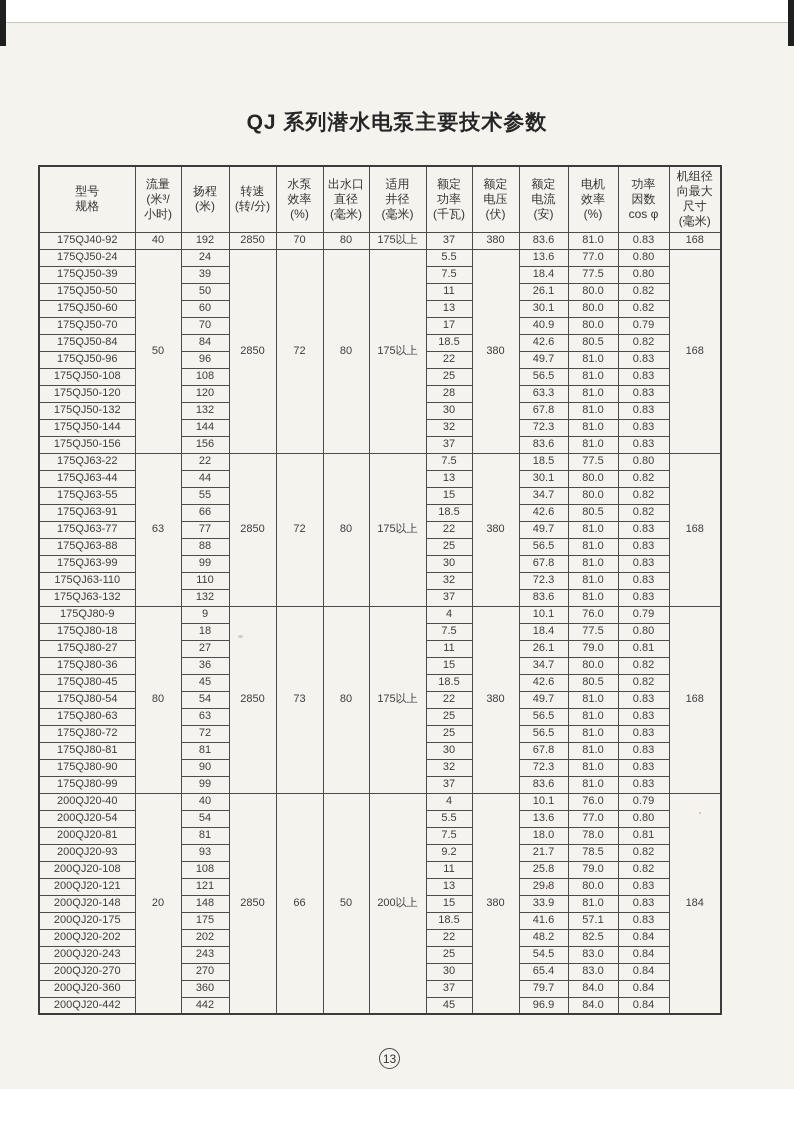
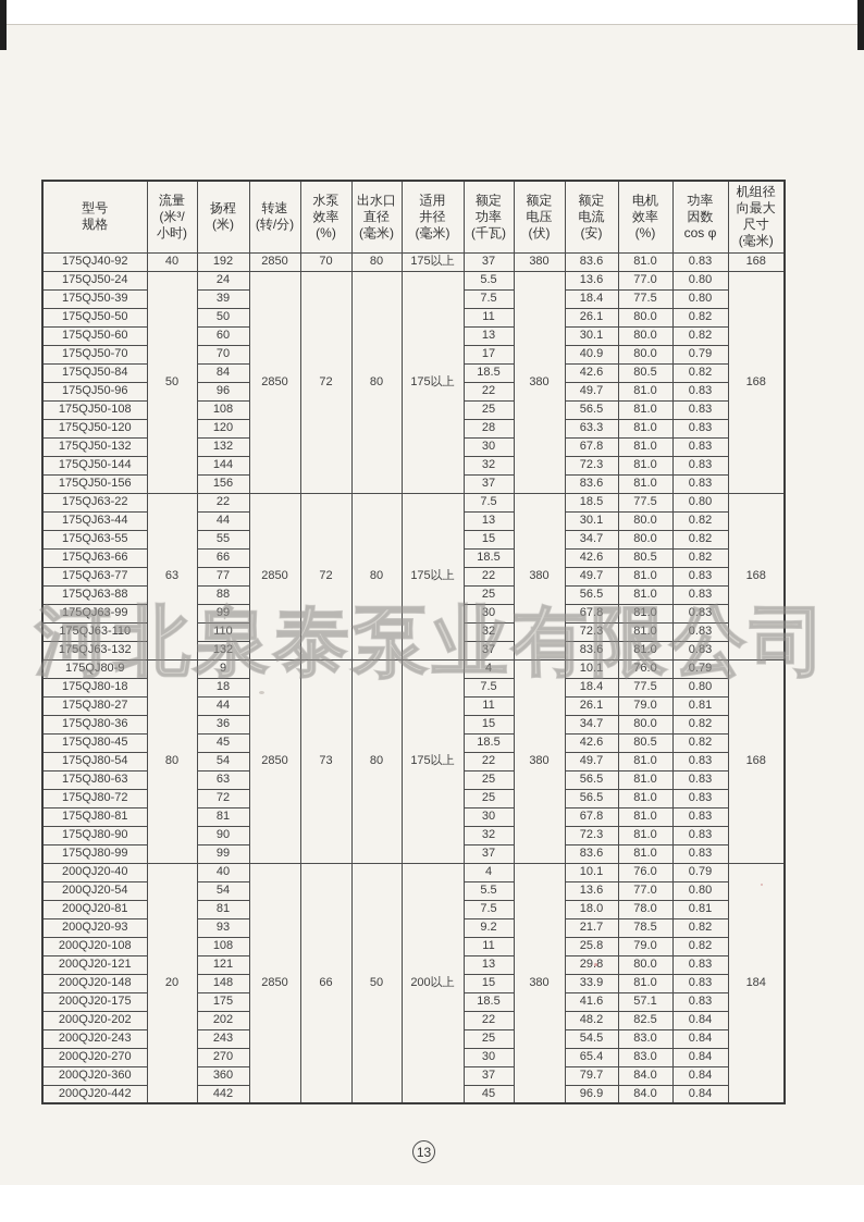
- QJ 系列潜水电泵主要技术参数
  型号规格	流量(米³/小时)	扬程(米)	转速(转/分)	水泵效率(%)	出水口直径(毫米)	适用井径(毫米)	额定功率(千瓦)	额定电压(伏)	额定电流(安)	电机效率(%)	功率因数cos φ	机组径向最大尺寸(毫米)
  175QJ40-92	40	192	2850	70	80	175以上	37	380	83.6	81.0	0.83	168
  175QJ50-24	50	24	2850	72	80	175以上	5.5	380	13.6	77.0	0.80	168
  175QJ50-39	39	7.5	18.4	77.5	0.80
  175QJ50-50	50	11	26.1	80.0	0.82
  175QJ50-60	60	13	30.1	80.0	0.82
  175QJ50-70	70	17	40.9	80.0	0.79
  175QJ50-84	84	18.5	42.6	80.5	0.82
  175QJ50-96	96	22	49.7	81.0	0.83
  175QJ50-108	108	25	56.5	81.0	0.83
  175QJ50-120	120	28	63.3	81.0	0.83
  175QJ50-132	132	30	67.8	81.0	0.83
  175QJ50-144	144	32	72.3	81.0	0.83
  175QJ50-156	156	37	83.6	81.0	0.83
  175QJ63-22	63	22	2850	72	80	175以上	7.5	380	18.5	77.5	0.80	168
  175QJ63-44	44	13	30.1	80.0	0.82
  175QJ63-55	55	15	34.7	80.0	0.82
- 175QJ63-91	66	18.5	42.6	80.5	0.82
+ 175QJ63-66	66	18.5	42.6	80.5	0.82
  175QJ63-77	77	22	49.7	81.0	0.83
  175QJ63-88	88	25	56.5	81.0	0.83
  175QJ63-99	99	30	67.8	81.0	0.83
  175QJ63-110	110	32	72.3	81.0	0.83
  175QJ63-132	132	37	83.6	81.0	0.83
  175QJ80-9	80	9	2850	73	80	175以上	4	380	10.1	76.0	0.79	168
  175QJ80-18	18	7.5	18.4	77.5	0.80
- 175QJ80-27	27	11	26.1	79.0	0.81
+ 175QJ80-27	44	11	26.1	79.0	0.81
  175QJ80-36	36	15	34.7	80.0	0.82
  175QJ80-45	45	18.5	42.6	80.5	0.82
  175QJ80-54	54	22	49.7	81.0	0.83
  175QJ80-63	63	25	56.5	81.0	0.83
  175QJ80-72	72	25	56.5	81.0	0.83
  175QJ80-81	81	30	67.8	81.0	0.83
  175QJ80-90	90	32	72.3	81.0	0.83
  175QJ80-99	99	37	83.6	81.0	0.83
  200QJ20-40	20	40	2850	66	50	200以上	4	380	10.1	76.0	0.79	184
  200QJ20-54	54	5.5	13.6	77.0	0.80
  200QJ20-81	81	7.5	18.0	78.0	0.81
  200QJ20-93	93	9.2	21.7	78.5	0.82
  200QJ20-108	108	11	25.8	79.0	0.82
  200QJ20-121	121	13	29.8	80.0	0.83
  200QJ20-148	148	15	33.9	81.0	0.83
  200QJ20-175	175	18.5	41.6	57.1	0.83
  200QJ20-202	202	22	48.2	82.5	0.84
  200QJ20-243	243	25	54.5	83.0	0.84
  200QJ20-270	270	30	65.4	83.0	0.84
  200QJ20-360	360	37	79.7	84.0	0.84
  200QJ20-442	442	45	96.9	84.0	0.84
+ 河北泉泰泵业有限公司
  13
